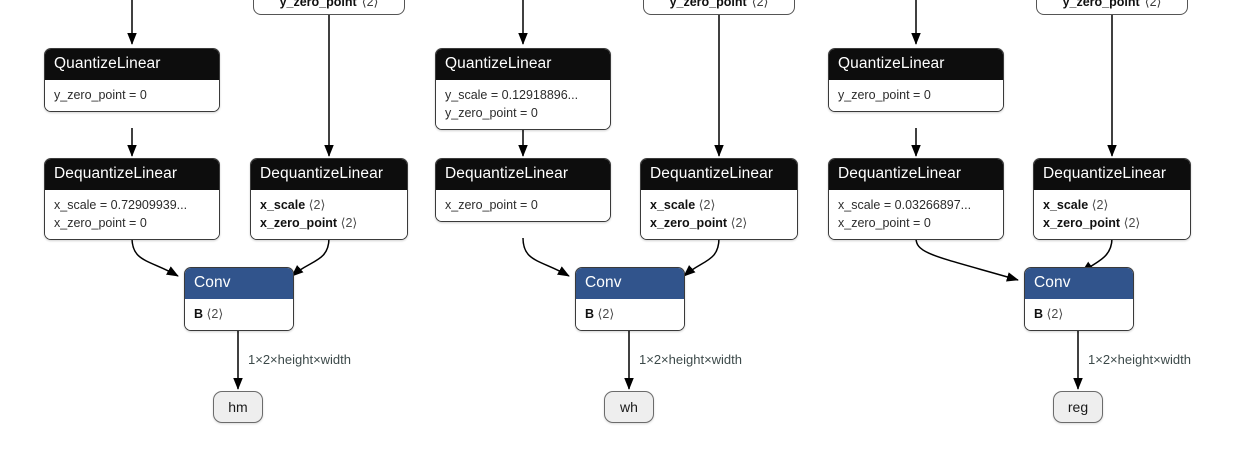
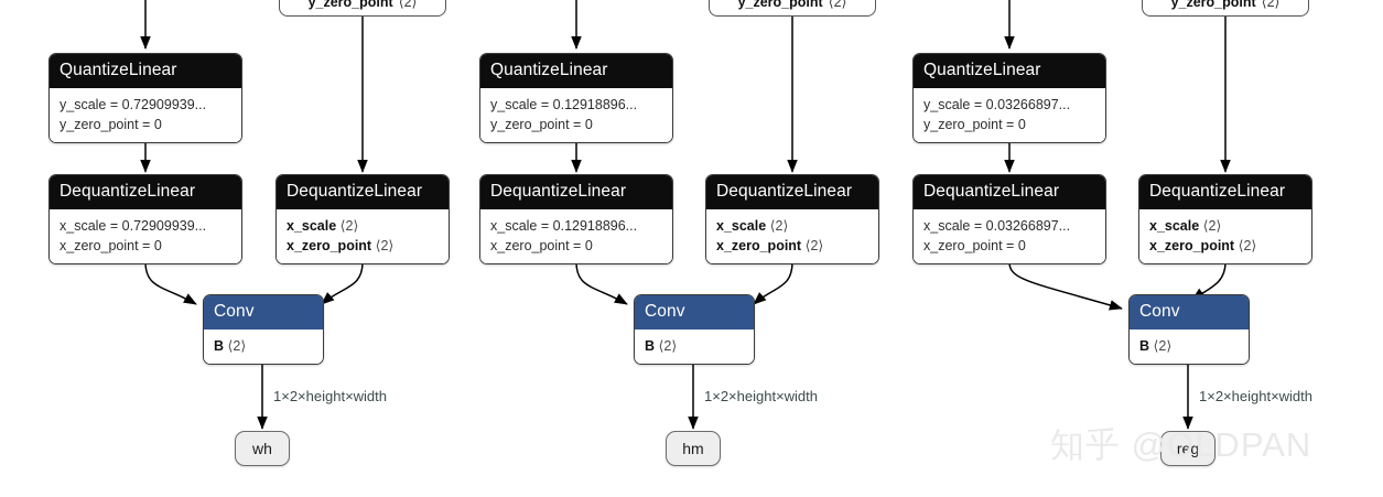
  y_zero_point
  ⟨2⟩
  QuantizeLinear
+ y_scale = 0.72909939...
  y_zero_point = 0
  DequantizeLinear
  x_scale = 0.72909939...
  x_zero_point = 0
  DequantizeLinear
  x_scale ⟨2⟩
  x_zero_point ⟨2⟩
  Conv
  B ⟨2⟩
  1×2×height×width
- hm
+ wh
  y_zero_point
  ⟨2⟩
  QuantizeLinear
  y_scale = 0.12918896...
  y_zero_point = 0
  DequantizeLinear
+ x_scale = 0.12918896...
  x_zero_point = 0
  DequantizeLinear
  x_scale ⟨2⟩
  x_zero_point ⟨2⟩
  Conv
  B ⟨2⟩
  1×2×height×width
- wh
+ hm
  y_zero_point
  ⟨2⟩
  QuantizeLinear
+ y_scale = 0.03266897...
  y_zero_point = 0
  DequantizeLinear
  x_scale = 0.03266897...
  x_zero_point = 0
  DequantizeLinear
  x_scale ⟨2⟩
  x_zero_point ⟨2⟩
  Conv
  B ⟨2⟩
  1×2×height×width
  reg
+ 知乎 @OLDPAN
